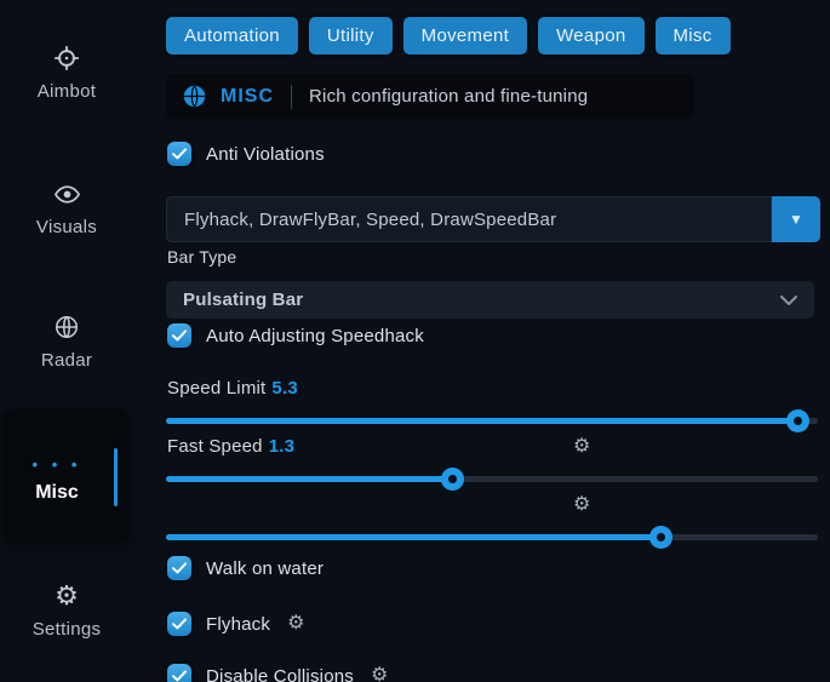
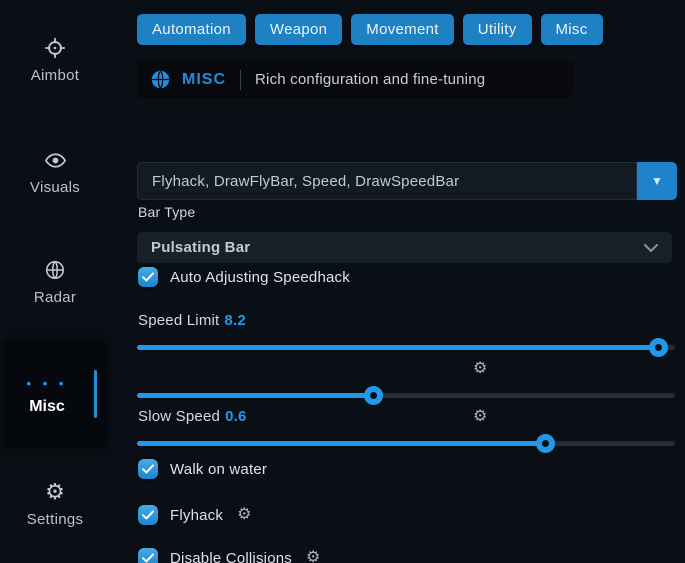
  Aimbot
  Visuals
  Radar
  • • •
  Misc
  ⚙
  Settings
  Automation
- Utility
+ Weapon
  Movement
- Weapon
+ Utility
  Misc
  MISC
  Rich configuration and fine-tuning
- Anti Violations
  Flyhack, DrawFlyBar, Speed, DrawSpeedBar
  ▼
  Bar Type
  Pulsating Bar
  Auto Adjusting Speedhack
- Speed Limit 5.3
+ Speed Limit 8.2
- Fast Speed 1.3
  ⚙
+ Slow Speed 0.6
  ⚙
  Walk on water
  Flyhack
  ⚙
  Disable Collisions
  ⚙
